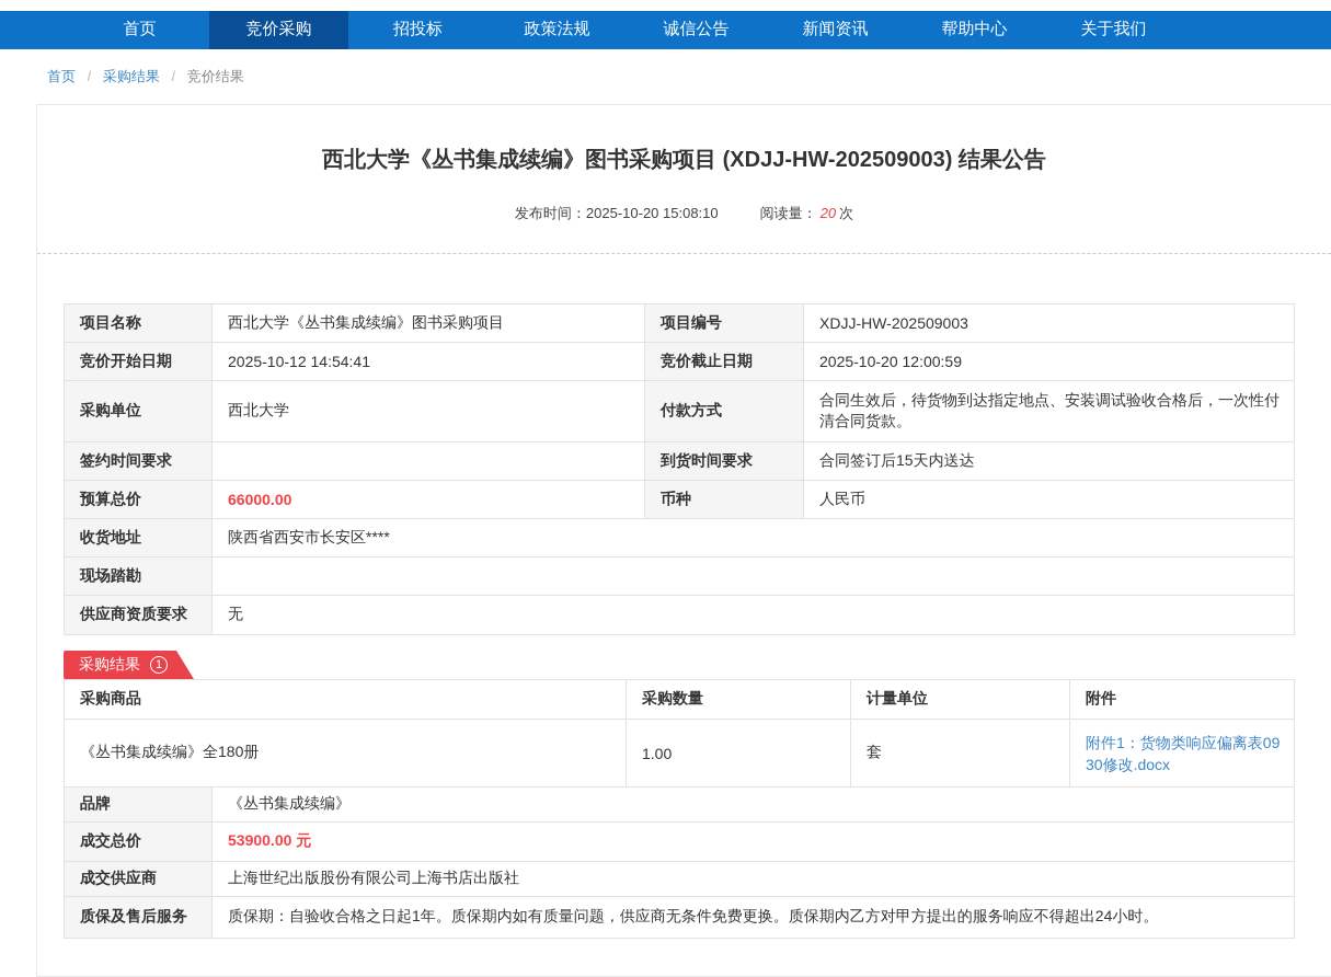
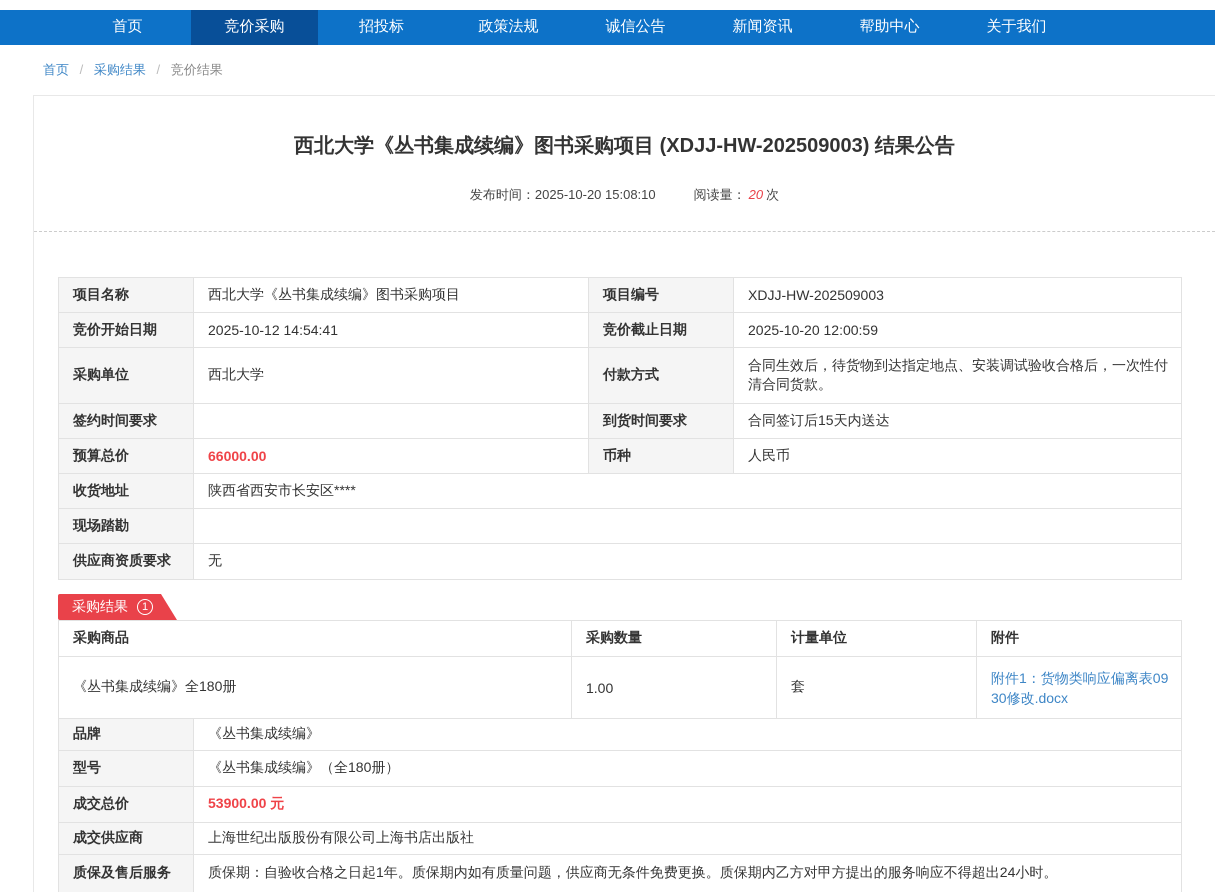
  首页
  竞价采购
  招投标
  政策法规
  诚信公告
  新闻资讯
  帮助中心
  关于我们
  首页 / 采购结果 / 竞价结果
  西北大学《丛书集成续编》图书采购项目 (XDJJ-HW-202509003) 结果公告
  发布时间：2025-10-20 15:08:10 阅读量： 20 次
  项目名称	西北大学《丛书集成续编》图书采购项目	项目编号	XDJJ-HW-202509003
  竞价开始日期	2025-10-12 14:54:41	竞价截止日期	2025-10-20 12:00:59
  采购单位	西北大学	付款方式	合同生效后，待货物到达指定地点、安装调试验收合格后，一次性付清合同货款。
  签约时间要求		到货时间要求	合同签订后15天内送达
  预算总价	66000.00	币种	人民币
  收货地址	陕西省西安市长安区****
  现场踏勘
  供应商资质要求	无
  采购结果
  1
  采购商品	采购数量	计量单位	附件
  《丛书集成续编》全180册	1.00	套	附件1：货物类响应偏离表0930修改.docx
  品牌	《丛书集成续编》
+ 型号	《丛书集成续编》（全180册）
  成交总价	53900.00 元
  成交供应商	上海世纪出版股份有限公司上海书店出版社
  质保及售后服务	质保期：自验收合格之日起1年。质保期内如有质量问题，供应商无条件免费更换。质保期内乙方对甲方提出的服务响应不得超出24小时。
